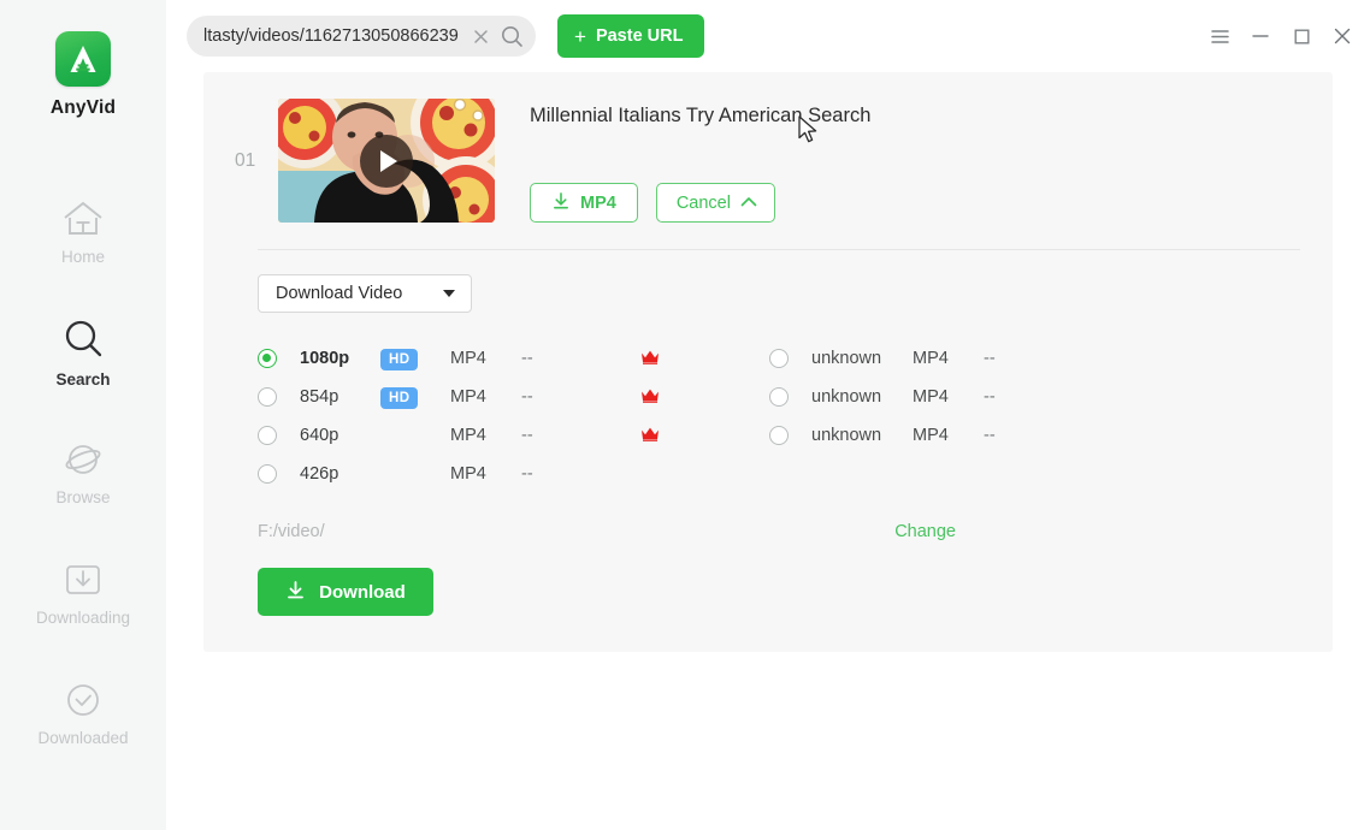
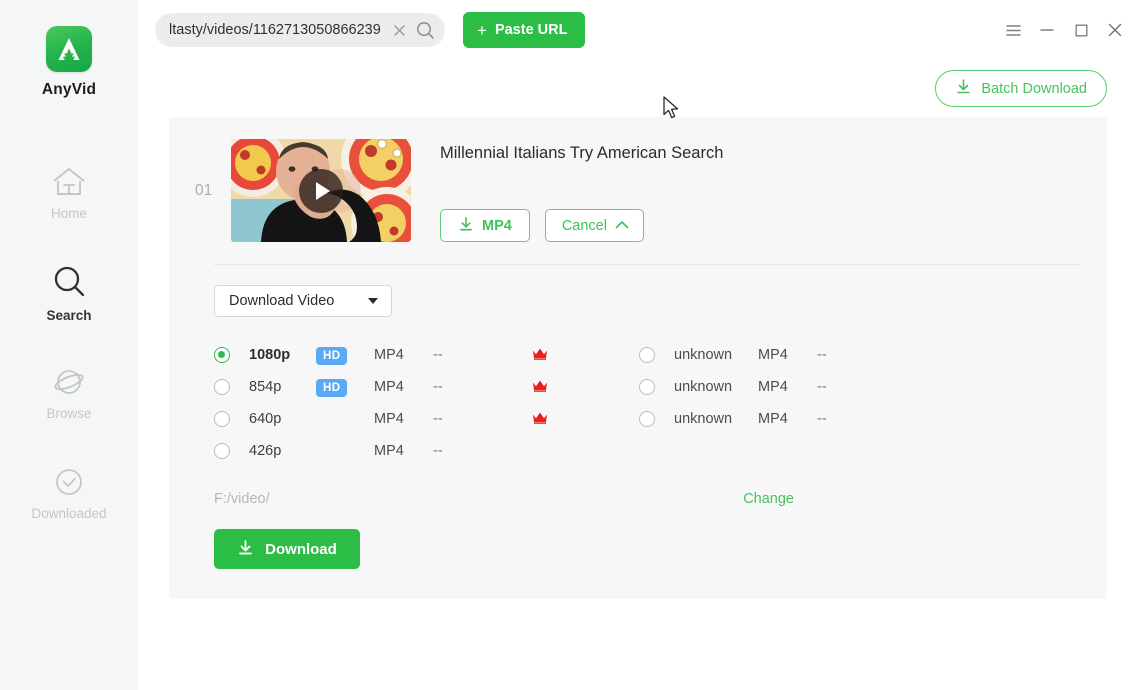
  AnyVid
  Home
  Search
  Browse
- Downloading
  Downloaded
  ltasty/videos/1162713050866239
  +
  Paste URL
+ Batch Download
  01
  Millennial Italians Try American Search
  MP4
  Cancel
  Download Video
  1080p
  HD
  MP4
  --
  854p
  HD
  MP4
  --
  640p
  MP4
  --
  426p
  MP4
  --
  unknown
  MP4
  --
  unknown
  MP4
  --
  unknown
  MP4
  --
  F:/video/
  Change
  Download
